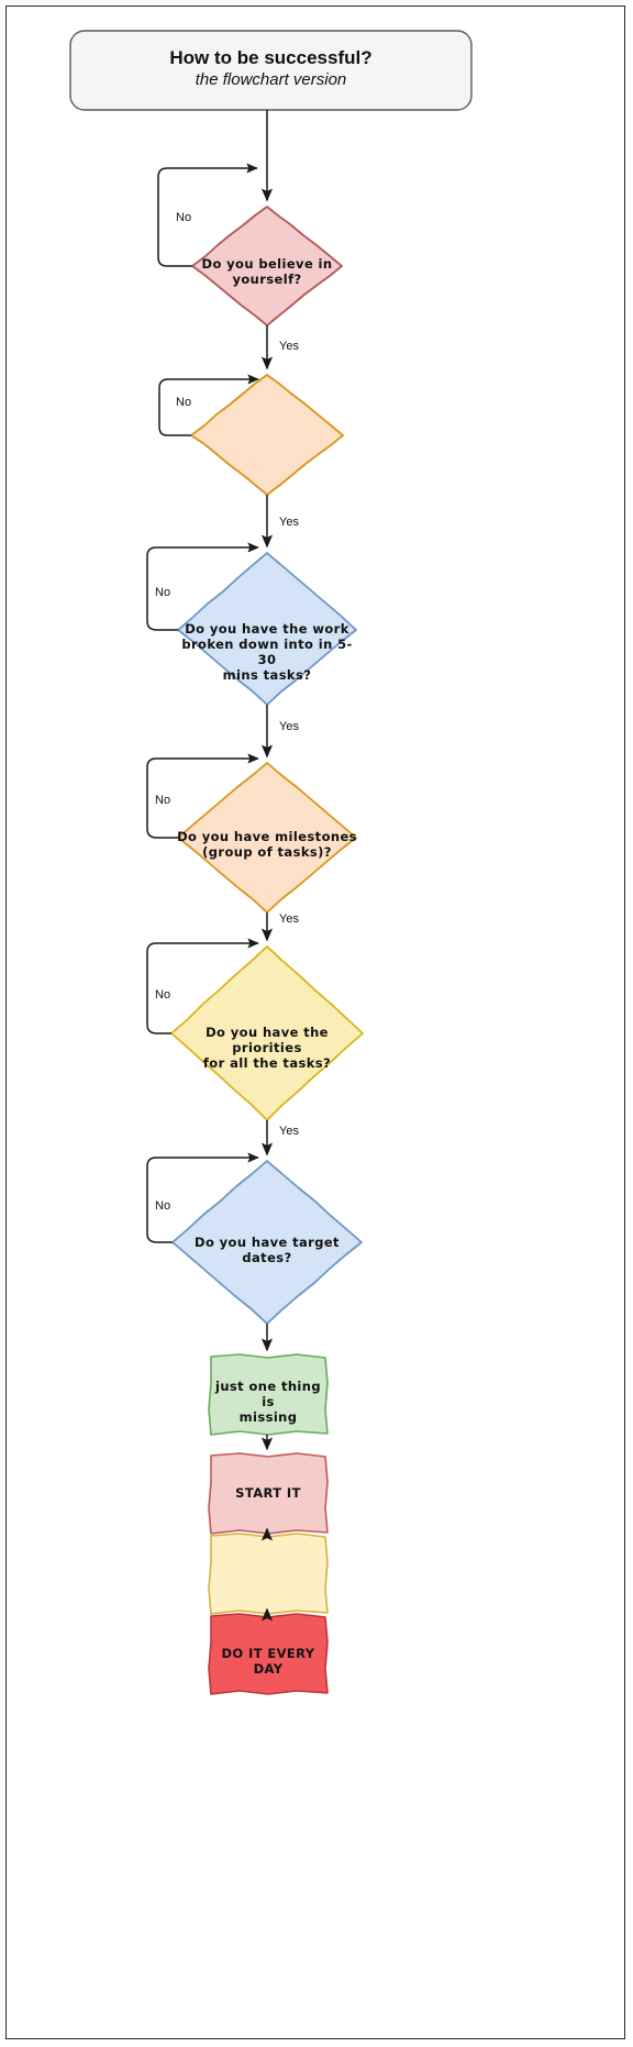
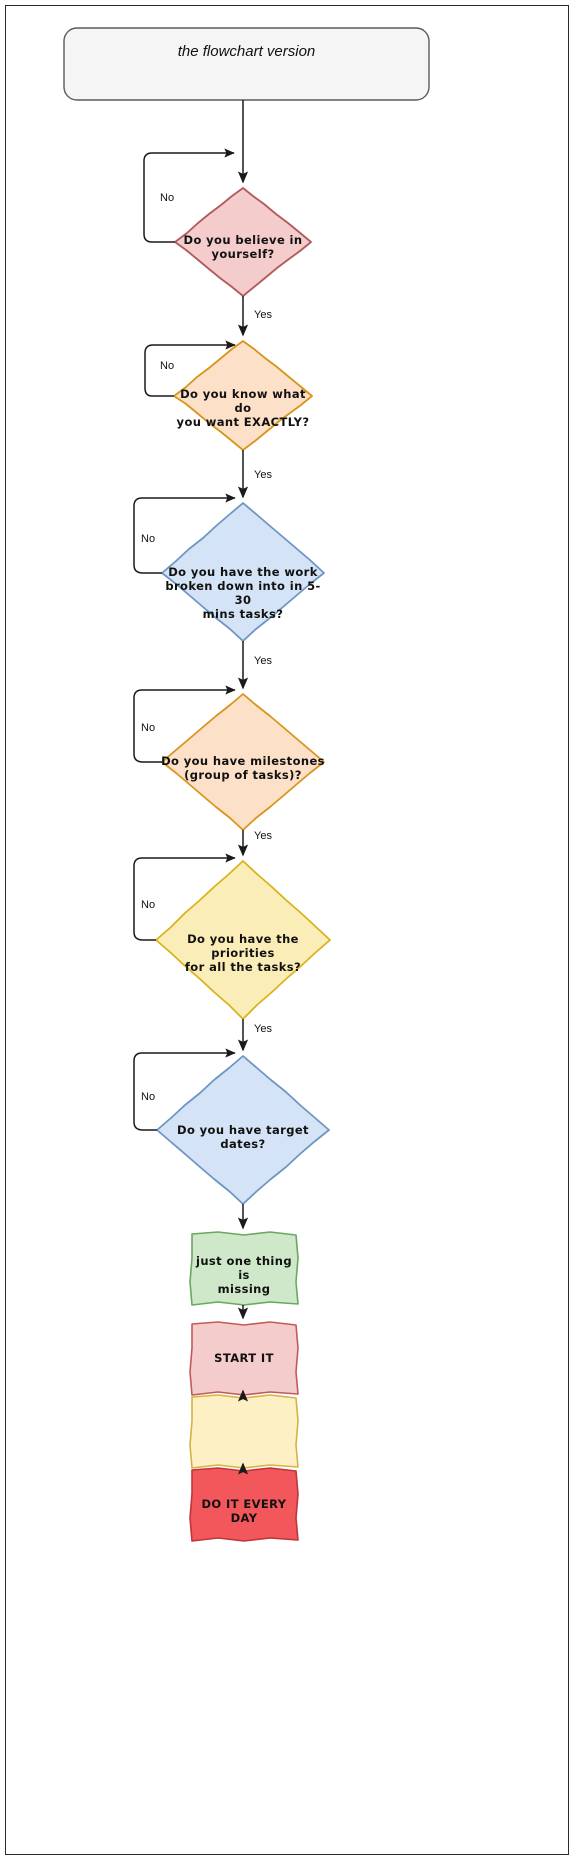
- How to be successful?
  the flowchart version
  Do you believe in
  yourself?
+ Do you know what do
+ you want EXACTLY?
  Do you have the work
  broken down into in 5-30
  mins tasks?
  Do you have milestones
  (group of tasks)?
  Do you have the priorities
  for all the tasks?
  Do you have target dates?
  just one thing is
  missing
  START IT
  DO IT EVERY DAY
  No
  No
  No
  No
  No
  No
  Yes
  Yes
  Yes
  Yes
  Yes
